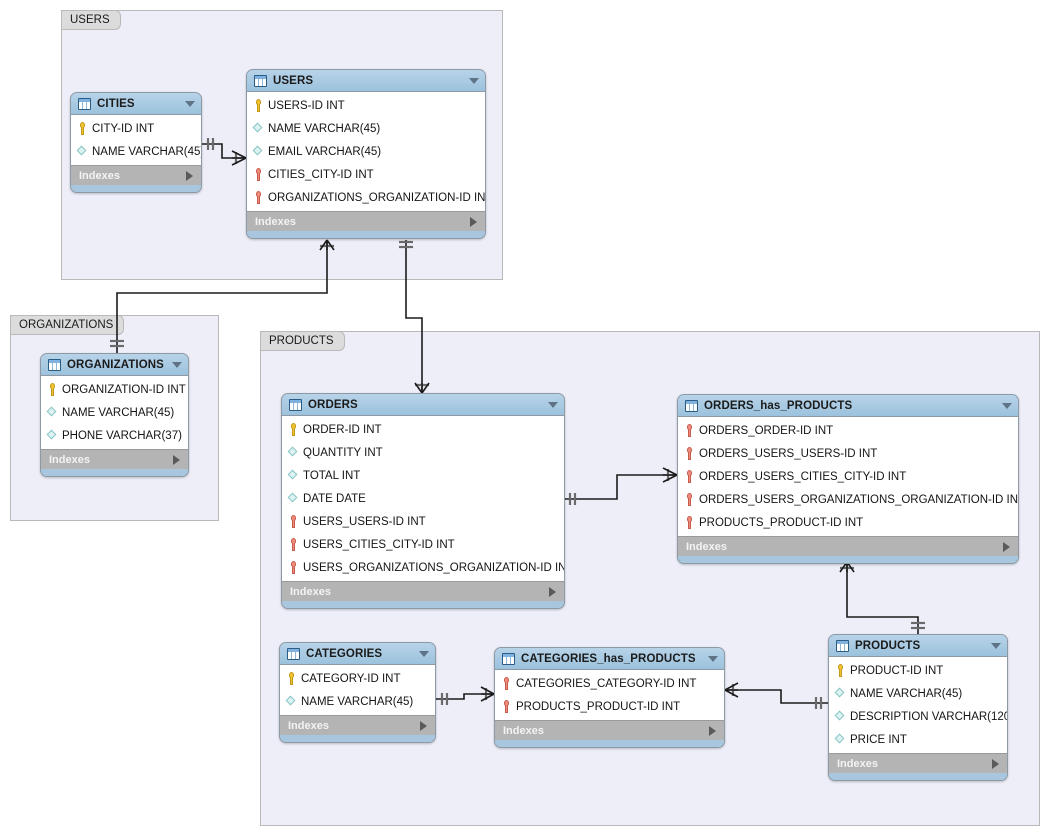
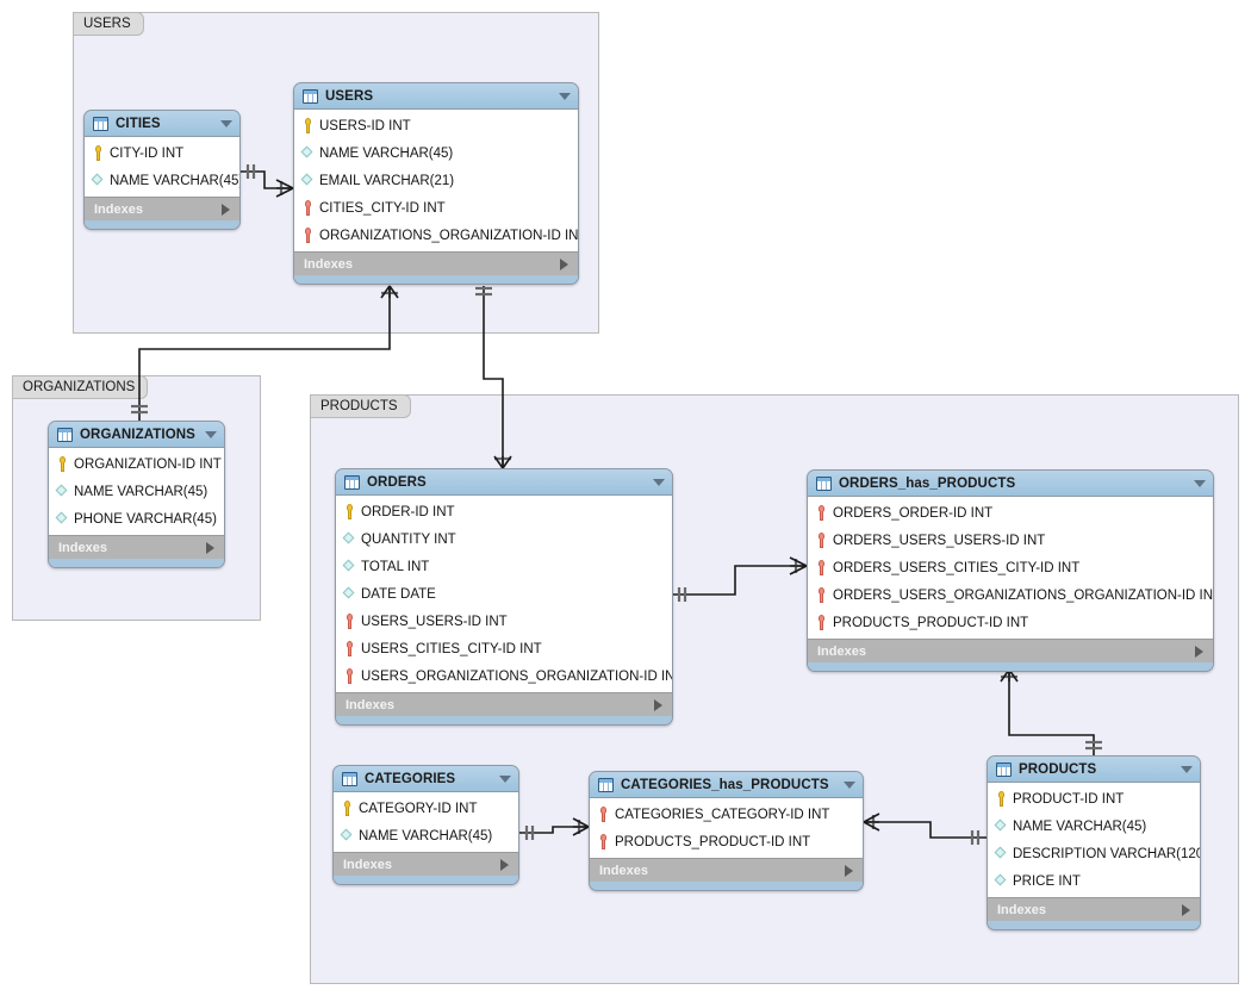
  USERS
  ORGANIZATIONS
  PRODUCTS
  CITIES
  CITY-ID INT
  NAME VARCHAR(45
  Indexes
  USERS
  USERS-ID INT
  NAME VARCHAR(45)
- EMAIL VARCHAR(45)
+ EMAIL VARCHAR(21)
  CITIES_CITY-ID INT
  ORGANIZATIONS_ORGANIZATION-ID IN
  Indexes
  ORGANIZATIONS
  ORGANIZATION-ID INT
  NAME VARCHAR(45)
- PHONE VARCHAR(37)
+ PHONE VARCHAR(45)
  Indexes
  ORDERS
  ORDER-ID INT
  QUANTITY INT
  TOTAL INT
  DATE DATE
  USERS_USERS-ID INT
  USERS_CITIES_CITY-ID INT
  USERS_ORGANIZATIONS_ORGANIZATION-ID IN
  Indexes
  ORDERS_has_PRODUCTS
  ORDERS_ORDER-ID INT
  ORDERS_USERS_USERS-ID INT
  ORDERS_USERS_CITIES_CITY-ID INT
  ORDERS_USERS_ORGANIZATIONS_ORGANIZATION-ID IN
  PRODUCTS_PRODUCT-ID INT
  Indexes
  CATEGORIES
  CATEGORY-ID INT
  NAME VARCHAR(45)
  Indexes
  CATEGORIES_has_PRODUCTS
  CATEGORIES_CATEGORY-ID INT
  PRODUCTS_PRODUCT-ID INT
  Indexes
  PRODUCTS
  PRODUCT-ID INT
  NAME VARCHAR(45)
  DESCRIPTION VARCHAR(120
  PRICE INT
  Indexes
